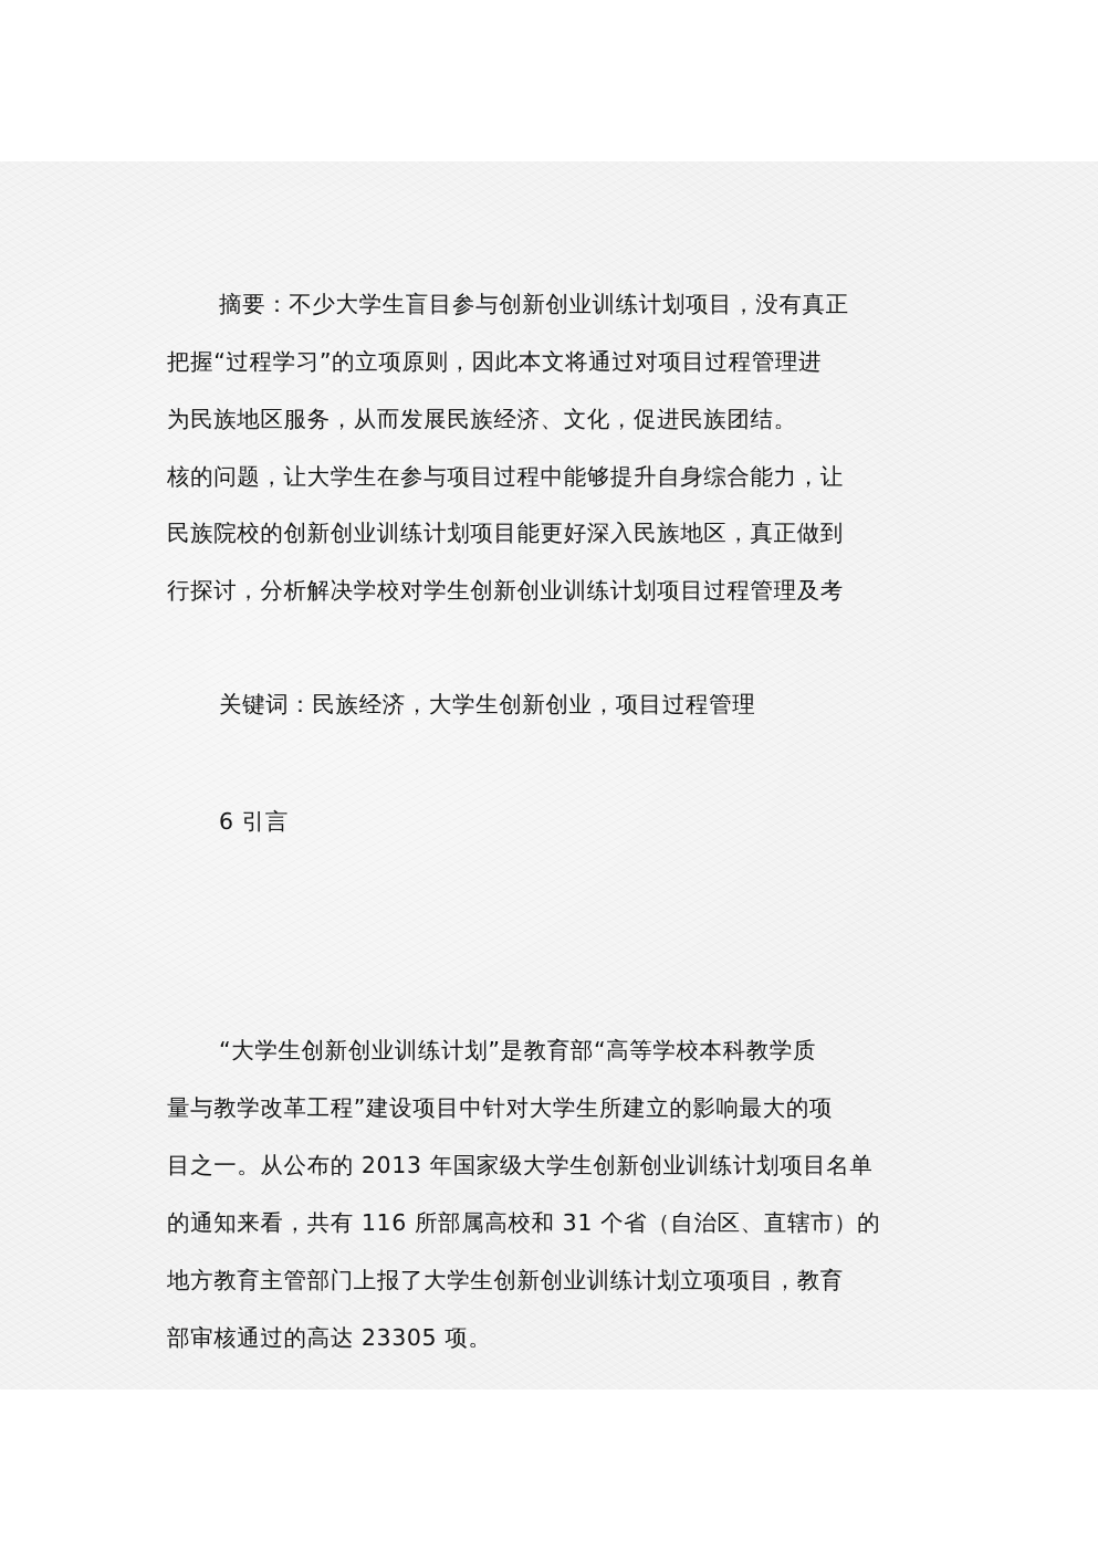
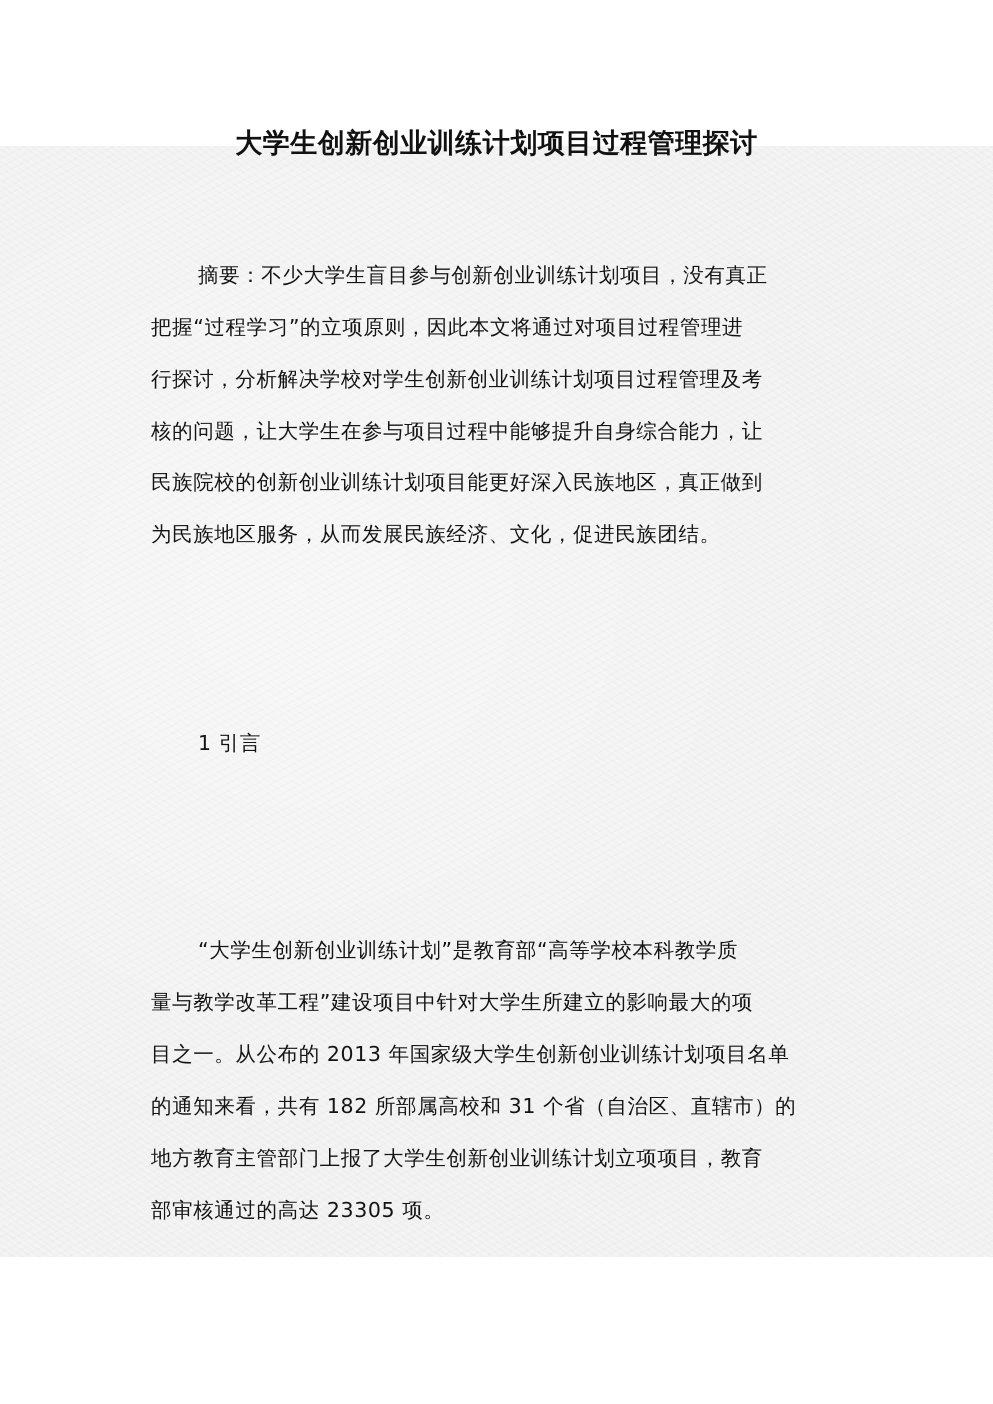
+ 大学生创新创业训练计划项目过程管理探讨
  摘要：不少大学生盲目参与创新创业训练计划项目，没有真正
  把握“过程学习”的立项原则，因此本文将通过对项目过程管理进
- 为民族地区服务，从而发展民族经济、文化，促进民族团结。
+ 行探讨，分析解决学校对学生创新创业训练计划项目过程管理及考
  核的问题，让大学生在参与项目过程中能够提升自身综合能力，让
  民族院校的创新创业训练计划项目能更好深入民族地区，真正做到
- 行探讨，分析解决学校对学生创新创业训练计划项目过程管理及考
+ 为民族地区服务，从而发展民族经济、文化，促进民族团结。
- 关键词：民族经济，大学生创新创业，项目过程管理
- 6 引言
+ 1 引言
  “大学生创新创业训练计划”是教育部“高等学校本科教学质
  量与教学改革工程”建设项目中针对大学生所建立的影响最大的项
  目之一。从公布的 2013 年国家级大学生创新创业训练计划项目名单
- 的通知来看，共有 116 所部属高校和 31 个省（自治区、直辖市）的
+ 的通知来看，共有 182 所部属高校和 31 个省（自治区、直辖市）的
  地方教育主管部门上报了大学生创新创业训练计划立项项目，教育
  部审核通过的高达 23305 项。
